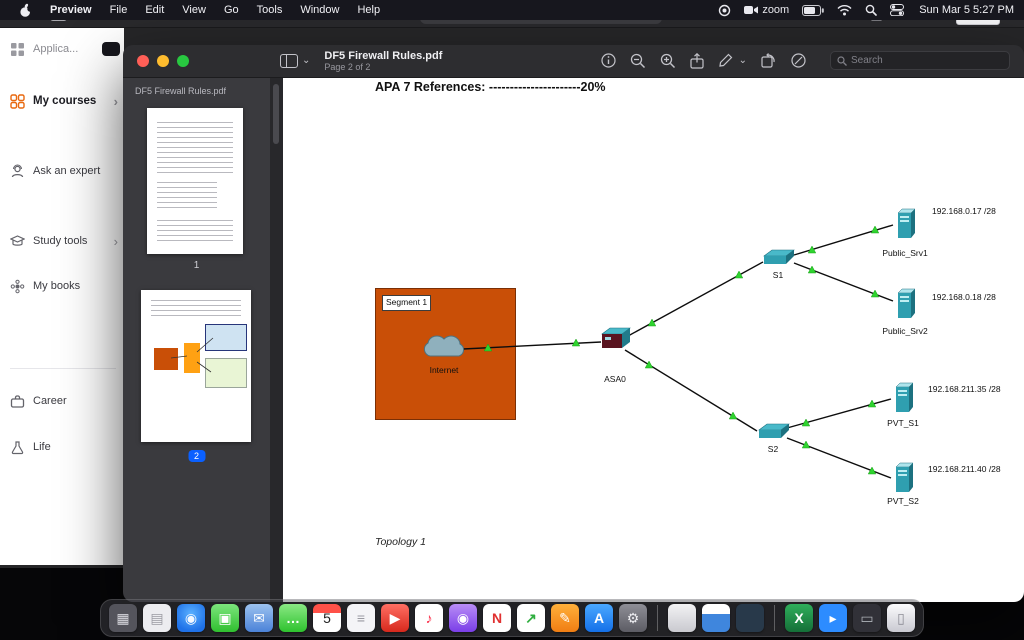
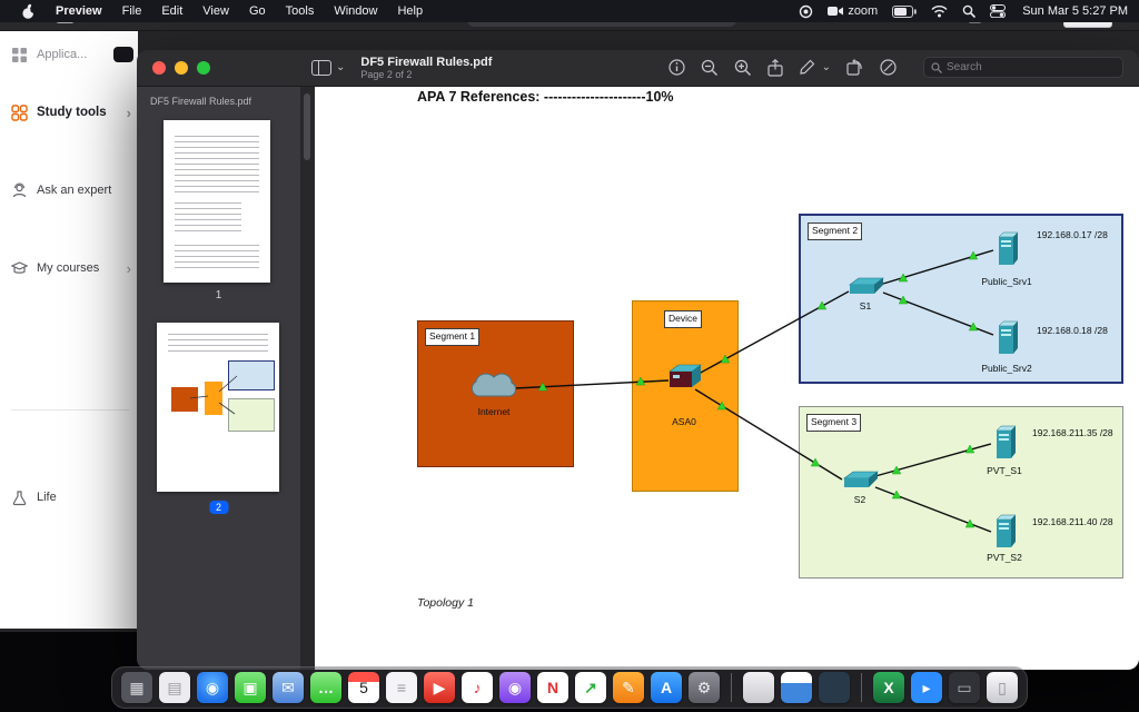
  Preview
  File
  Edit
  View
  Go
  Tools
  Window
  Help
  zoom
  Sun Mar 5 5:27 PM
  Applica...
- My courses
+ Study tools
  ›
  Ask an expert
- Study tools
+ My courses
  ›
- My books
- Career
  Life
  ⌄
  DF5 Firewall Rules.pdf
  Page 2 of 2
  ⌄
  Search
  DF5 Firewall Rules.pdf
  1
  2
- APA 7 References: ----------------------20%
+ APA 7 References: ----------------------10%
  Segment 1
+ Device
+ Segment 2
+ Segment 3
  Internet
  ASA0
  S1
  Public_Srv1
  192.168.0.17 /28
  Public_Srv2
  192.168.0.18 /28
  S2
  PVT_S1
  192.168.211.35 /28
  PVT_S2
  192.168.211.40 /28
  Topology 1
  ▦
  ▤
  ◉
  ▣
  ✉
  …
  5
  ≡
  ▶
  ♪
  ◉
  N
  ↗
  ✎
  A
  ⚙
  X
  ▸
  ▭
  ▯
